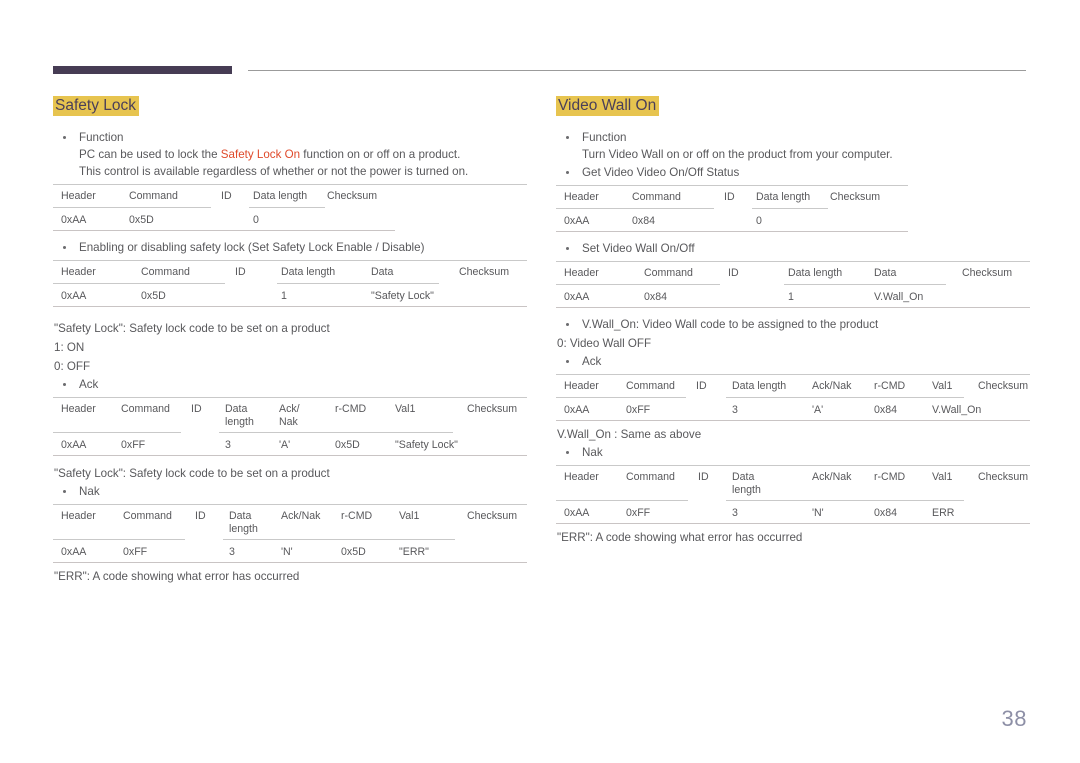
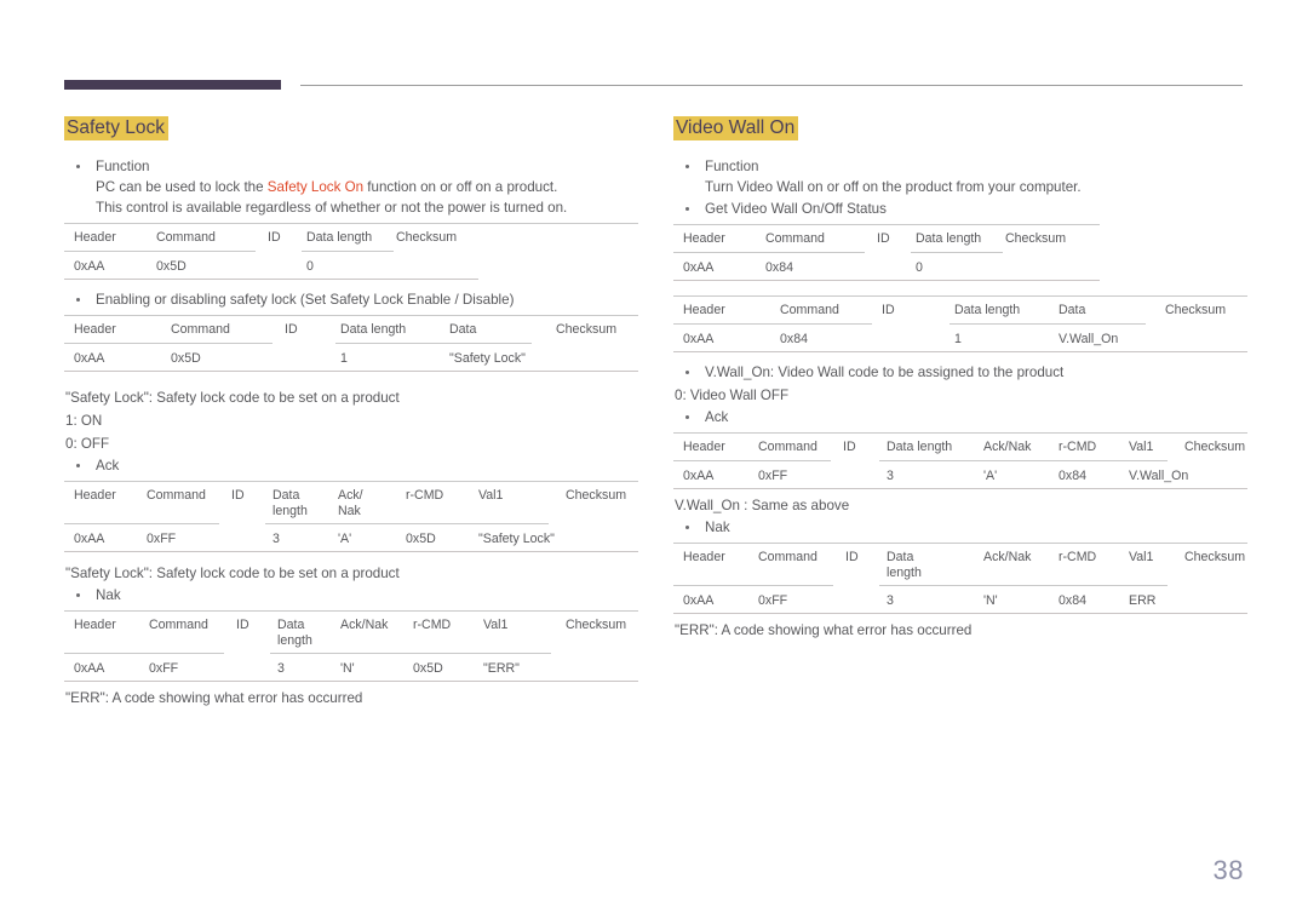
  Safety Lock
  Function
  PC can be used to lock the Safety Lock On function on or off on a product.
  This control is available regardless of whether or not the power is turned on.
  Header
  Command
  ID
  Data length
  Checksum
  0xAA
  0x5D
  0
  Enabling or disabling safety lock (Set Safety Lock Enable / Disable)
  Header
  Command
  ID
  Data length
  Data
  Checksum
  0xAA
  0x5D
  1
  "Safety Lock"
  "Safety Lock": Safety lock code to be set on a product
  1: ON
  0: OFF
  Ack
  Header
  Command
  ID
  Data
  length
  Ack/
  Nak
  r-CMD
  Val1
  Checksum
  0xAA
  0xFF
  3
  'A'
  0x5D
  "Safety Lock"
  "Safety Lock": Safety lock code to be set on a product
  Nak
  Header
  Command
  ID
  Data
  length
  Ack/Nak
  r-CMD
  Val1
  Checksum
  0xAA
  0xFF
  3
  'N'
  0x5D
  "ERR"
  "ERR": A code showing what error has occurred
  Video Wall On
  Function
  Turn Video Wall on or off on the product from your computer.
- Get Video Video On/Off Status
+ Get Video Wall On/Off Status
  Header
  Command
  ID
  Data length
  Checksum
  0xAA
  0x84
  0
- Set Video Wall On/Off
  Header
  Command
  ID
  Data length
  Data
  Checksum
  0xAA
  0x84
  1
  V.Wall_On
  V.Wall_On: Video Wall code to be assigned to the product
  0: Video Wall OFF
  Ack
  Header
  Command
  ID
  Data length
  Ack/Nak
  r-CMD
  Val1
  Checksum
  0xAA
  0xFF
  3
  'A'
  0x84
  V.Wall_On
  V.Wall_On : Same as above
  Nak
  Header
  Command
  ID
  Data
  length
  Ack/Nak
  r-CMD
  Val1
  Checksum
  0xAA
  0xFF
  3
  'N'
  0x84
  ERR
  "ERR": A code showing what error has occurred
  38
